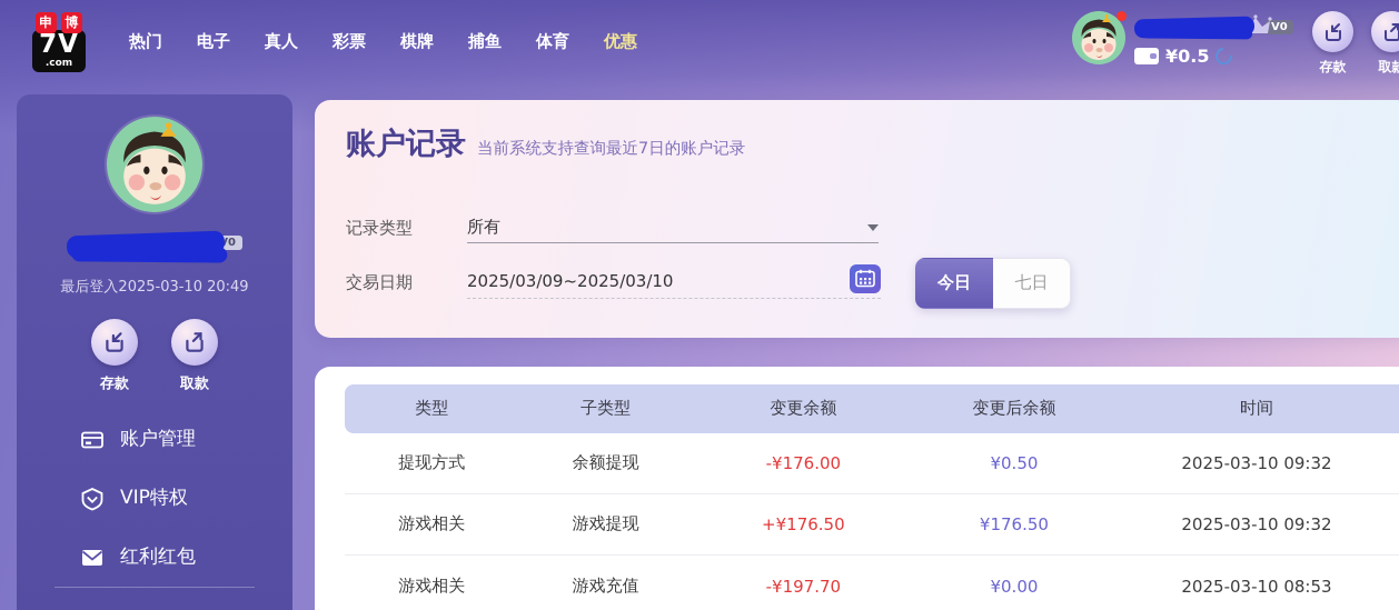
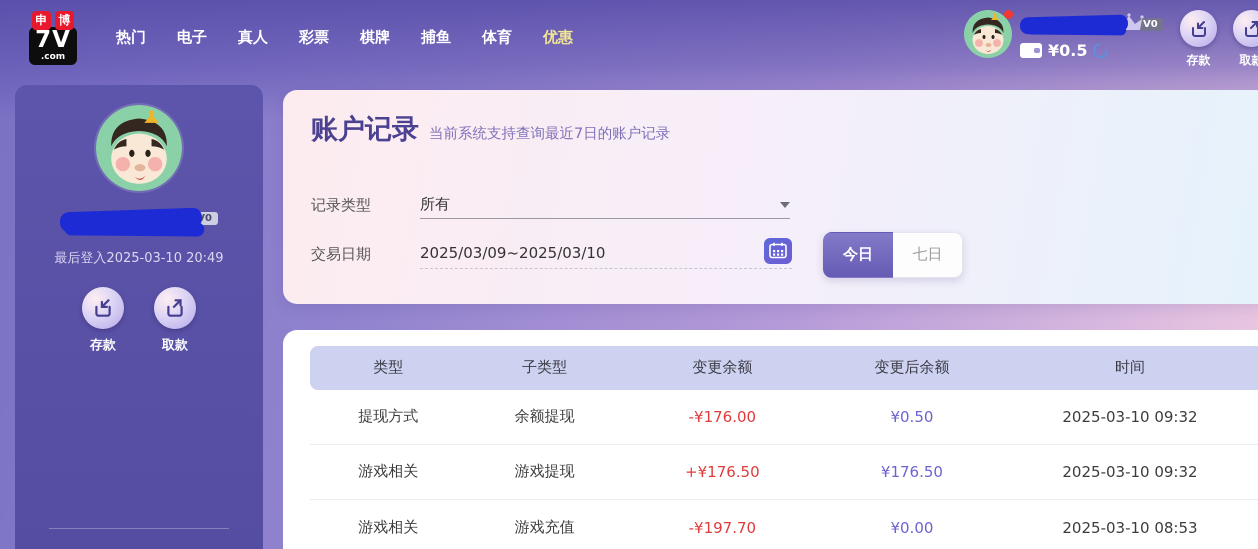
  申
  博
  7V
  .com
  热门
  电子
  真人
  彩票
  棋牌
  捕鱼
  体育
  优惠
  V0
  ¥0.5
  存款
  最后登入2025-03-10 20:49
  存款
  取款
- 账户管理
- VIP特权
- 红利红包
  账户记录
  当前系统支持查询最近7日的账户记录
  记录类型
  所有
  交易日期
  2025/03/09~2025/03/10
  今日
  七日
  类型
  子类型
  变更余额
  变更后余额
  时间
  提现方式
  余额提现
  -¥176.00
  ¥0.50
  2025-03-10 09:32
  游戏相关
  游戏提现
  +¥176.50
  ¥176.50
  2025-03-10 09:32
  游戏相关
  游戏充值
  -¥197.70
  ¥0.00
  2025-03-10 08:53
